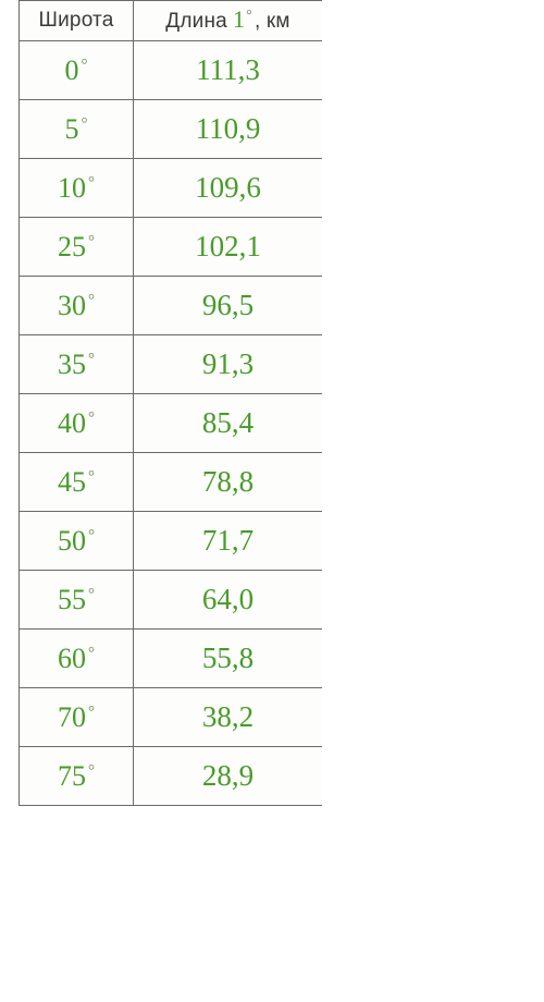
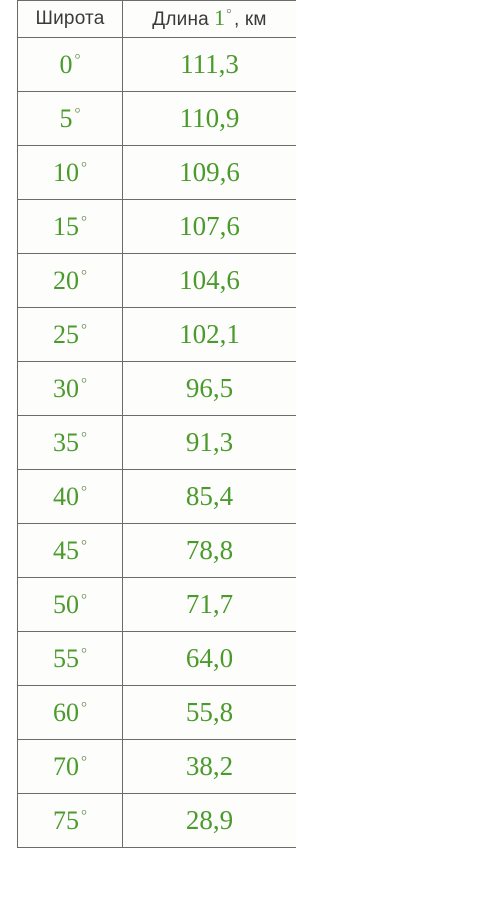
  Широта	Длина 1 ° , км
  0 °	111,3
  5 °	110,9
  10 °	109,6
+ 15 °	107,6
+ 20 °	104,6
  25 °	102,1
  30 °	96,5
  35 °	91,3
  40 °	85,4
  45 °	78,8
  50 °	71,7
  55 °	64,0
  60 °	55,8
  70 °	38,2
  75 °	28,9
